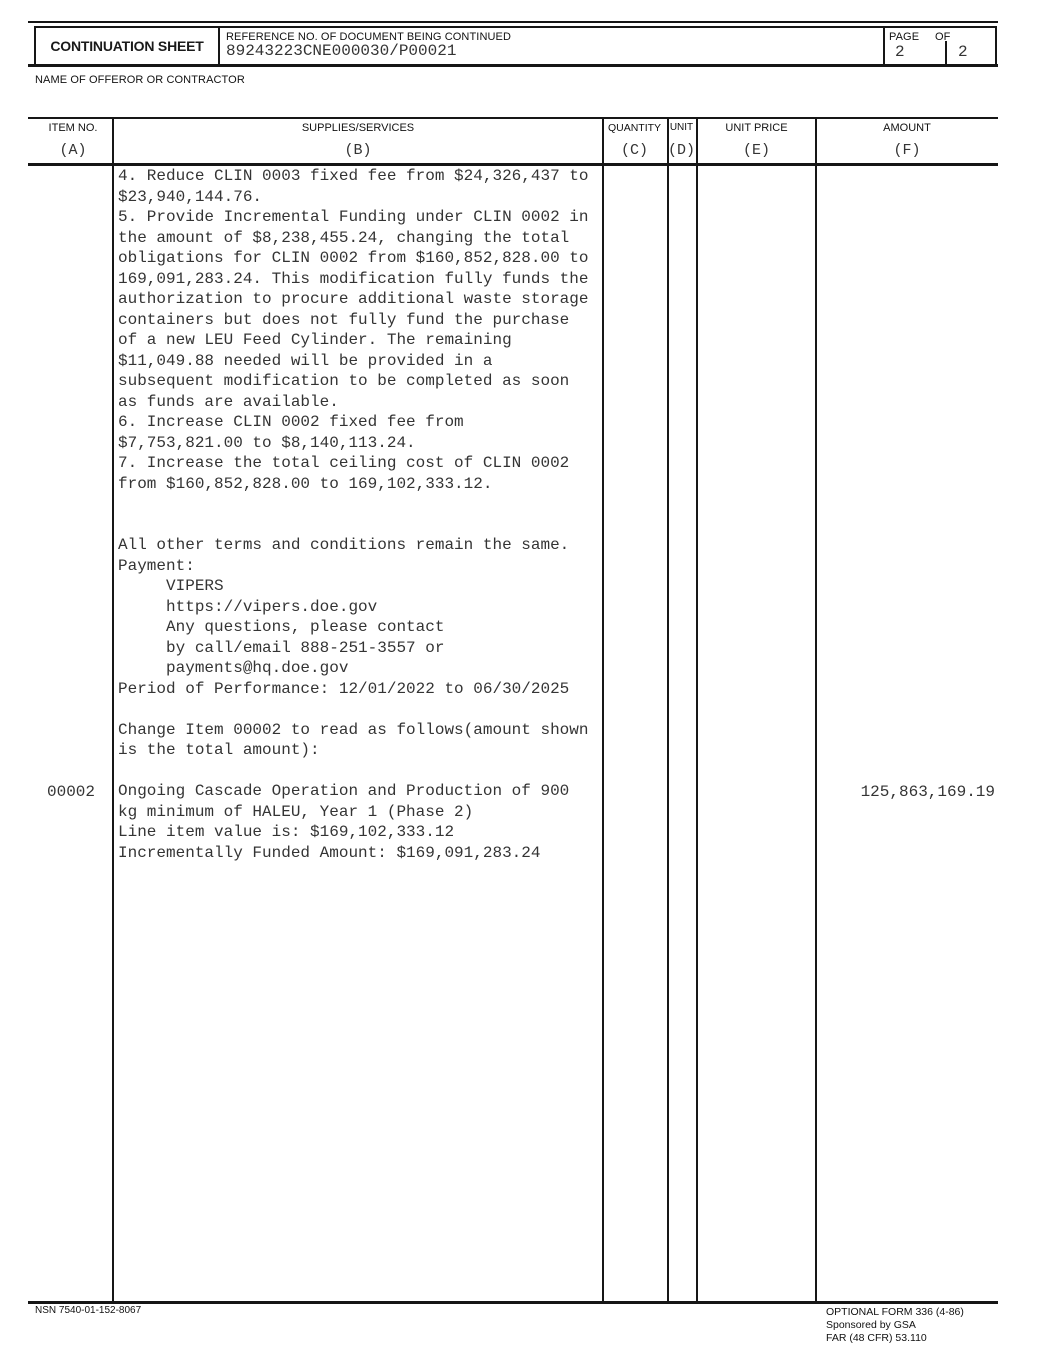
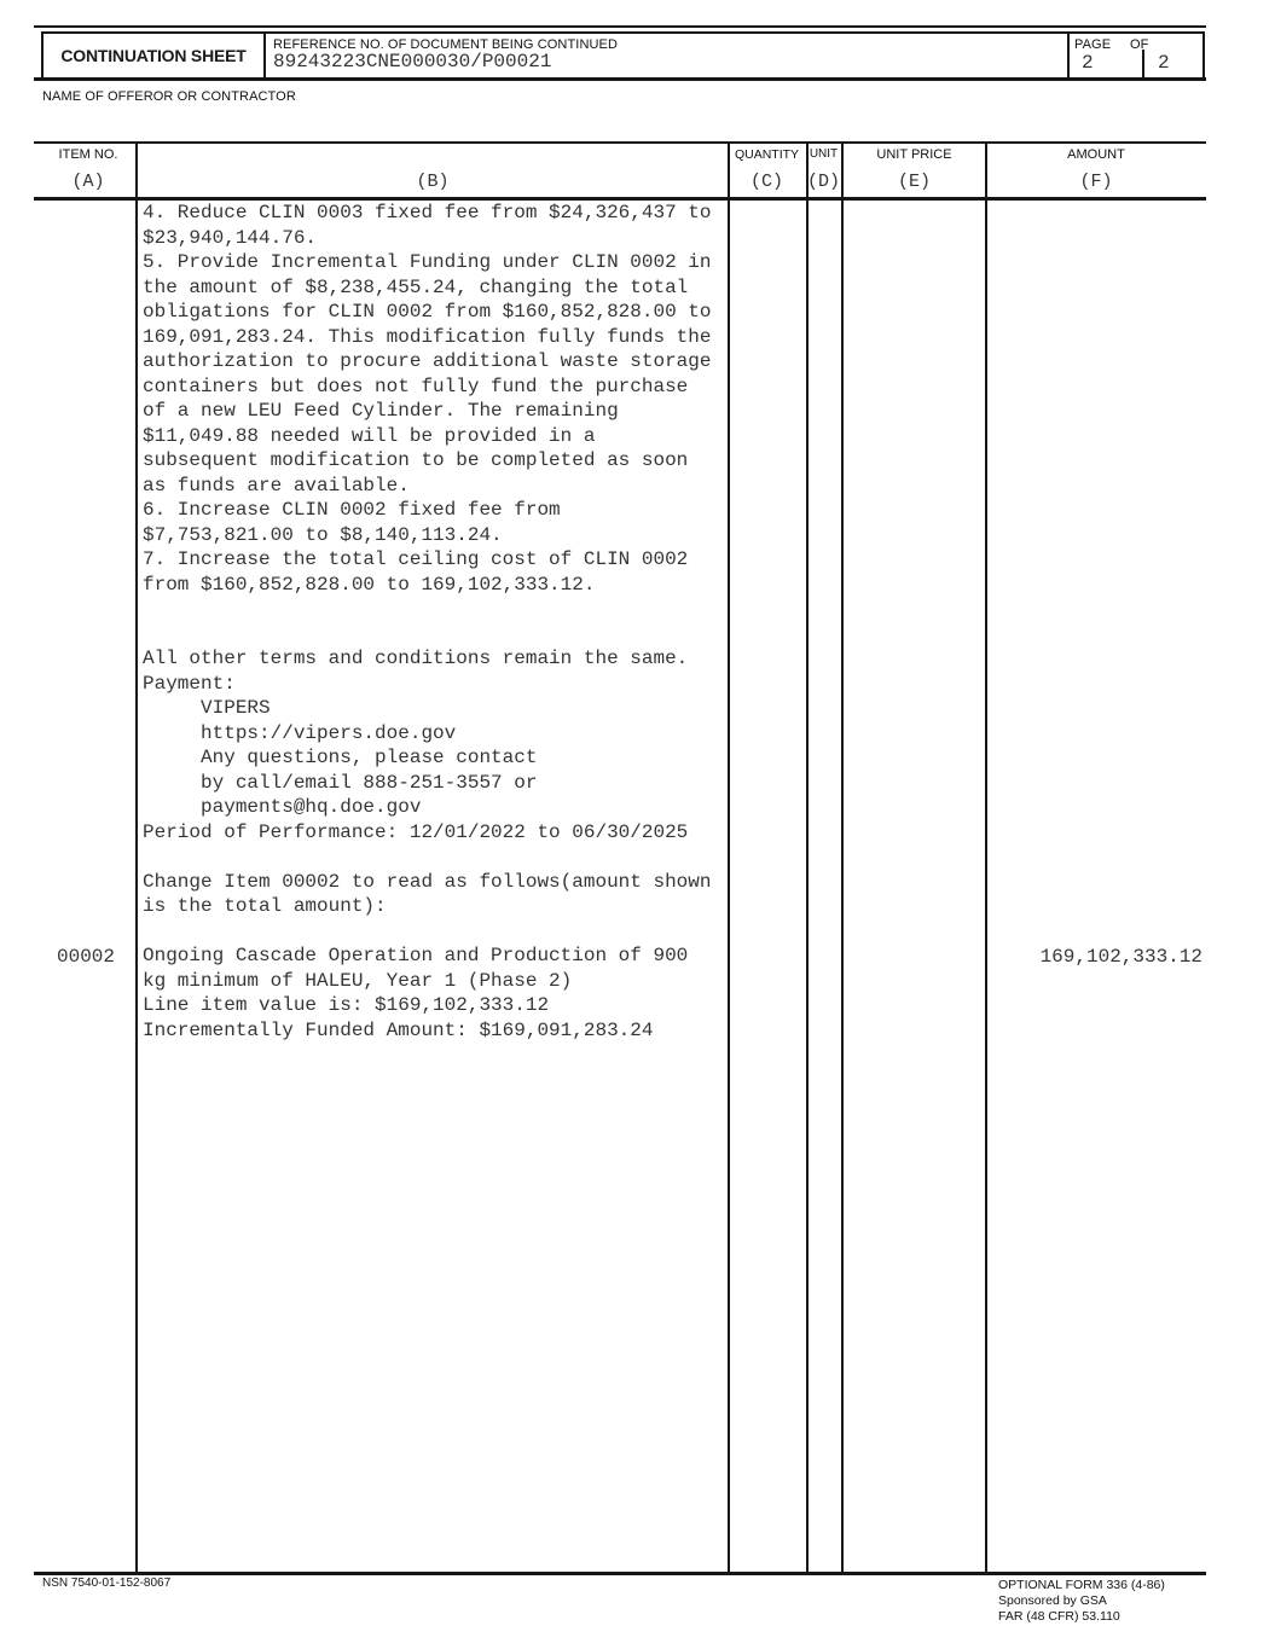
  CONTINUATION SHEET
  REFERENCE NO. OF DOCUMENT BEING CONTINUED
  89243223CNE000030/P00021
  PAGE
  OF
  2
  2
  NAME OF OFFEROR OR CONTRACTOR
  ITEM NO.
  (A)
- SUPPLIES/SERVICES
  (B)
  QUANTITY
  (C)
  UNIT
  (D)
  UNIT PRICE
  (E)
  AMOUNT
  (F)
  4. Reduce CLIN 0003 fixed fee from $24,326,437 to
  $23,940,144.76.
  5. Provide Incremental Funding under CLIN 0002 in
  the amount of $8,238,455.24, changing the total
  obligations for CLIN 0002 from $160,852,828.00 to
  169,091,283.24. This modification fully funds the
  authorization to procure additional waste storage
  containers but does not fully fund the purchase
  of a new LEU Feed Cylinder. The remaining
  $11,049.88 needed will be provided in a
  subsequent modification to be completed as soon
  as funds are available.
  6. Increase CLIN 0002 fixed fee from
  $7,753,821.00 to $8,140,113.24.
  7. Increase the total ceiling cost of CLIN 0002
  from $160,852,828.00 to 169,102,333.12.
  All other terms and conditions remain the same.
  Payment:
  VIPERS
  https://vipers.doe.gov
  Any questions, please contact
  by call/email 888-251-3557 or
  payments@hq.doe.gov
  Period of Performance: 12/01/2022 to 06/30/2025
  Change Item 00002 to read as follows(amount shown
  is the total amount):
  Ongoing Cascade Operation and Production of 900
  kg minimum of HALEU, Year 1 (Phase 2)
  Line item value is: $169,102,333.12
  Incrementally Funded Amount: $169,091,283.24
  00002
- 125,863,169.19
+ 169,102,333.12
  NSN 7540-01-152-8067
  OPTIONAL FORM 336 (4-86)
  Sponsored by GSA
  FAR (48 CFR) 53.110
